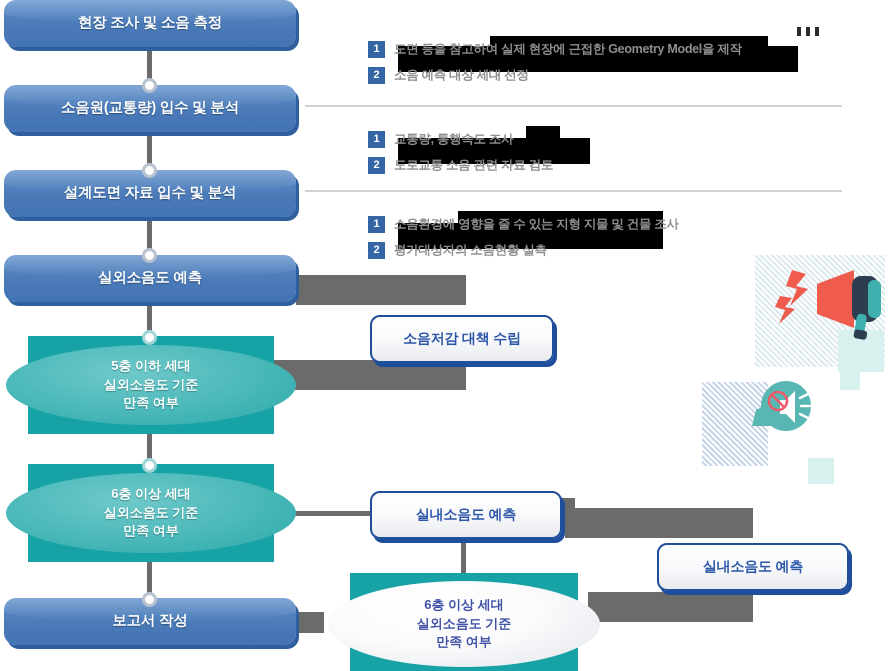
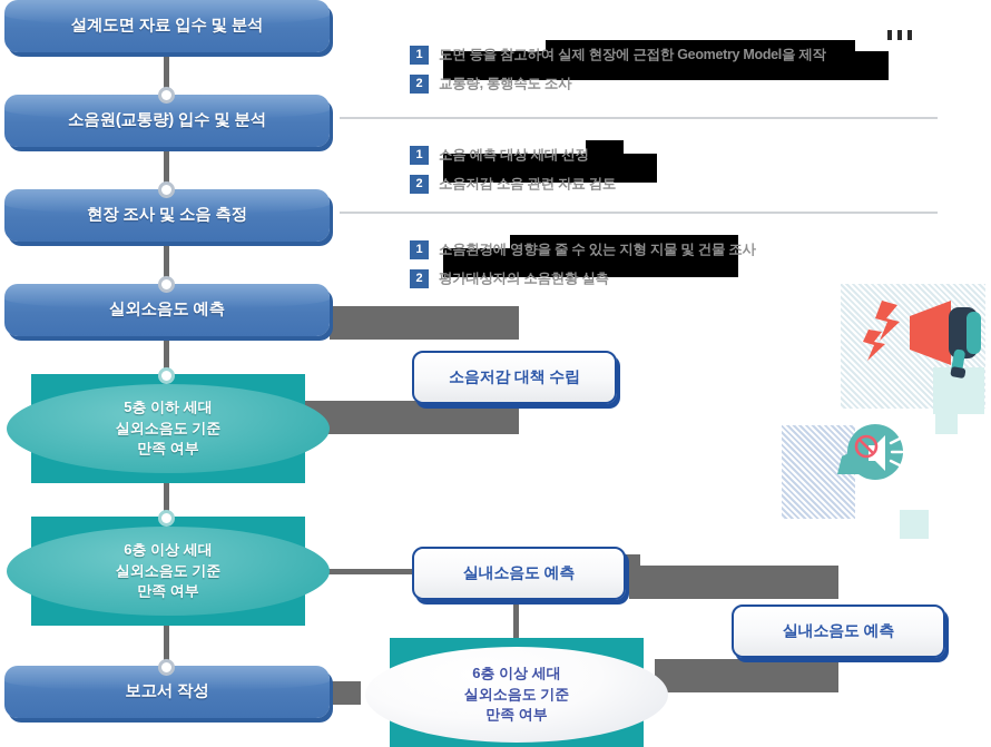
- 현장 조사 및 소음 측정
+ 설계도면 자료 입수 및 분석
  소음원(교통량) 입수 및 분석
- 설계도면 자료 입수 및 분석
+ 현장 조사 및 소음 측정
  실외소음도 예측
  보고서 작성
  5층 이하 세대
  실외소음도 기준
  만족 여부
  6층 이상 세대
  실외소음도 기준
  만족 여부
  6층 이상 세대
  실외소음도 기준
  만족 여부
  소음저감 대책 수립
  실내소음도 예측
  실내소음도 예측
  1
  도면 등을 참고하여 실제 현장에 근접한 Geometry Model을 제작
  2
- 소음 예측 대상 세대 선정
+ 교통량, 통행속도 조사
  1
- 교통량, 통행속도 조사
+ 소음 예측 대상 세대 선정
  2
- 도로교통 소음 관련 자료 검토
+ 소음저감 소음 관련 자료 검토
  1
  소음환경에 영향을 줄 수 있는 지형 지물 및 건물 조사
  2
  평가대상자의 소음현황 실측
